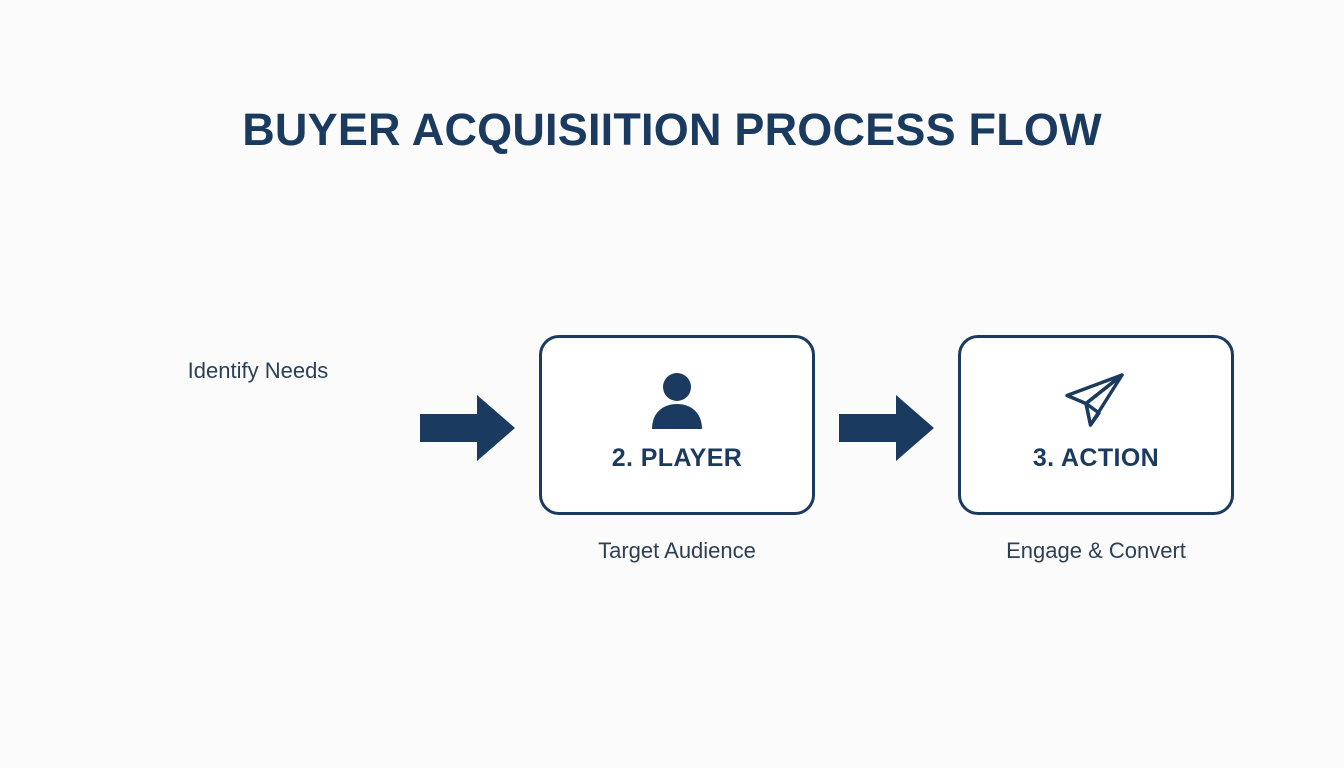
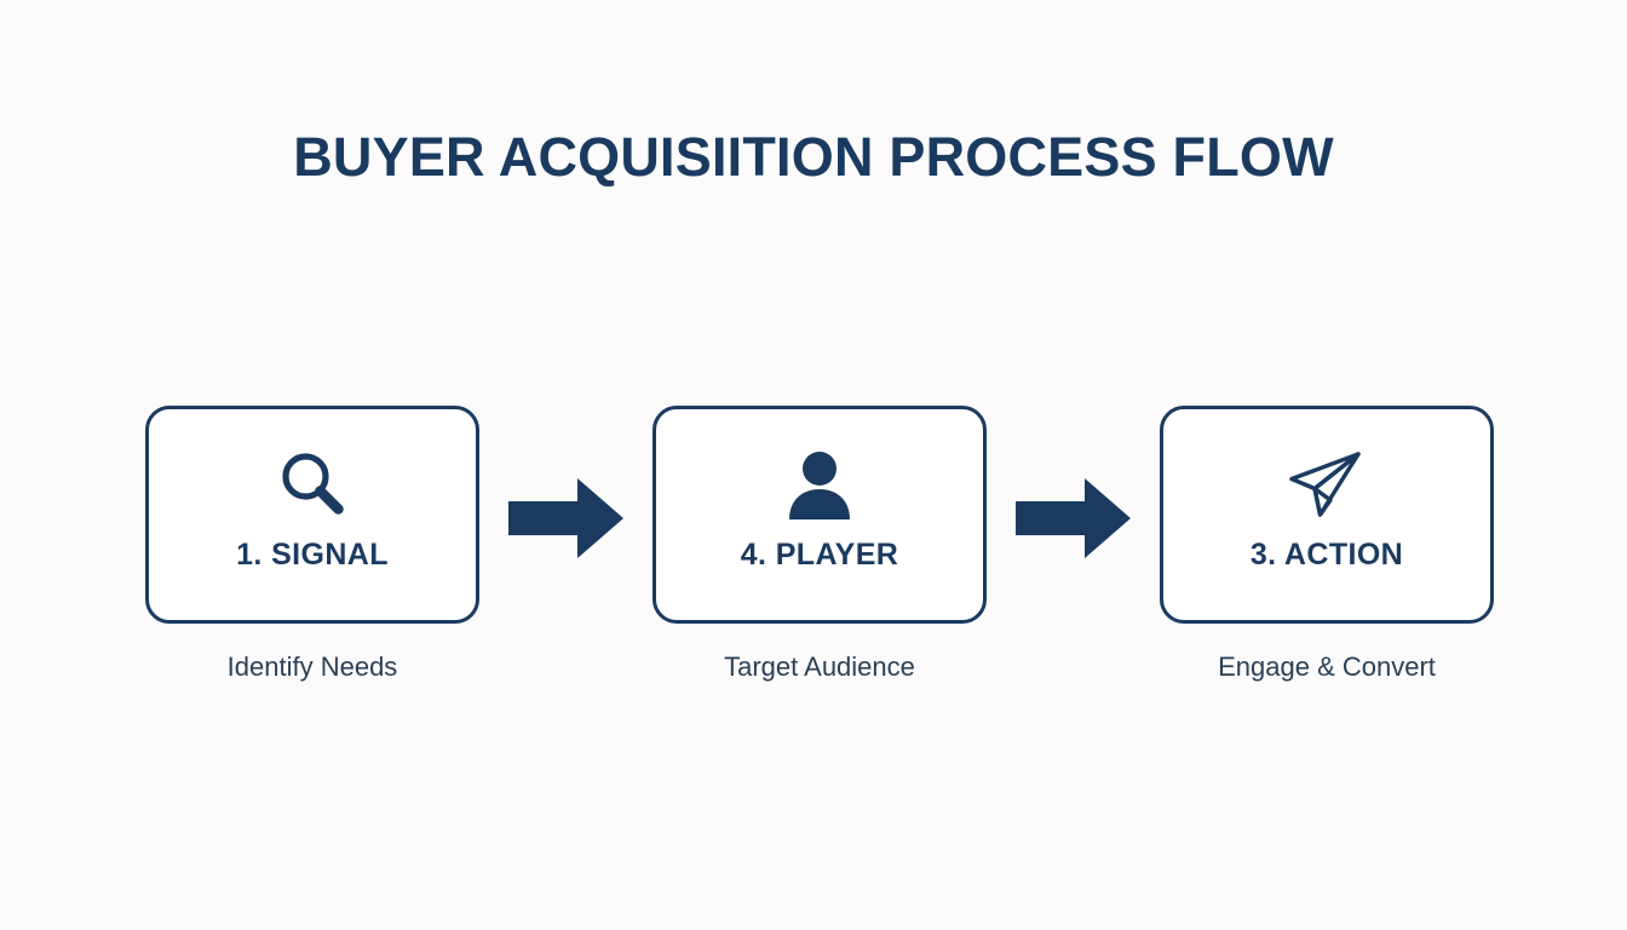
  BUYER ACQUISIITION PROCESS FLOW
+ 1. SIGNAL
  Identify Needs
- 2. PLAYER
+ 4. PLAYER
  Target Audience
  3. ACTION
  Engage & Convert
